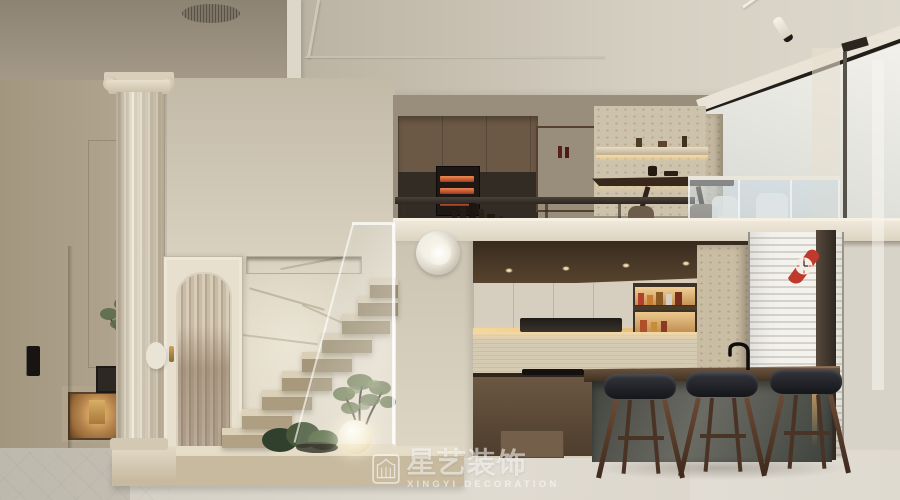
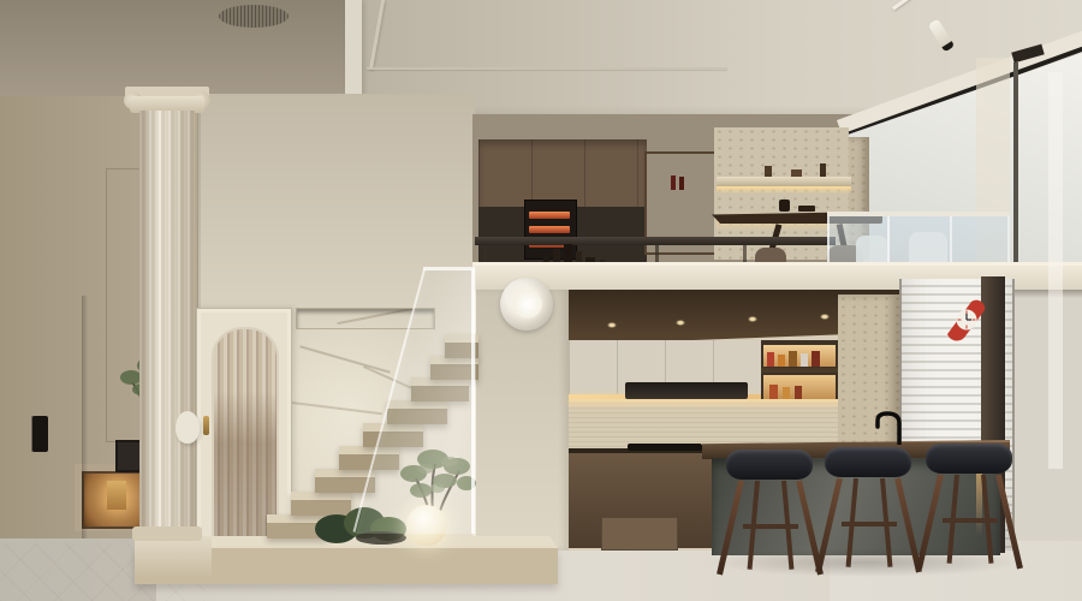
- 星艺装饰
- XINGYI DECORATION
